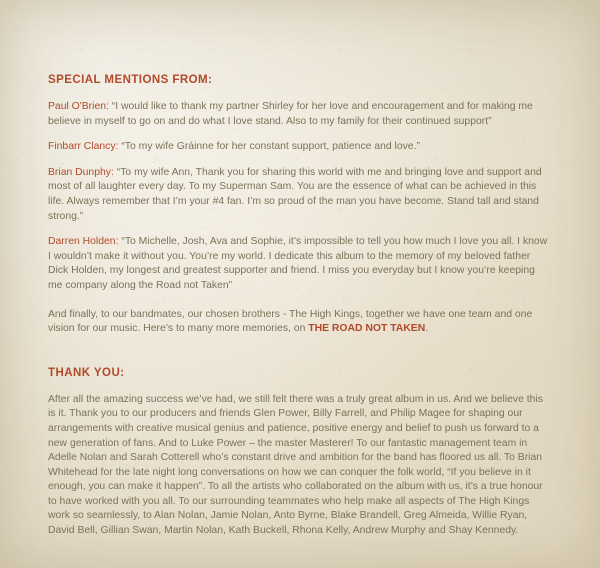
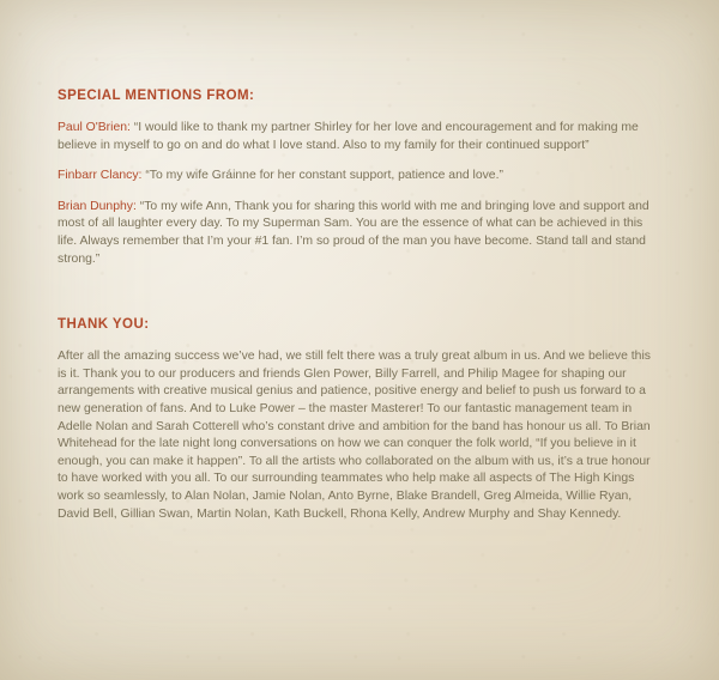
  SPECIAL MENTIONS FROM:
  Paul O'Brien: “I would like to thank my partner Shirley for her love and encouragement and for making me believe in myself to go on and do what I love stand. Also to my family for their continued support”
  Finbarr Clancy: “To my wife Gráinne for her constant support, patience and love.”
- Brian Dunphy: “To my wife Ann, Thank you for sharing this world with me and bringing love and support and most of all laughter every day. To my Superman Sam. You are the essence of what can be achieved in this life. Always remember that I’m your #4 fan. I’m so proud of the man you have become. Stand tall and stand strong.”
+ Brian Dunphy: “To my wife Ann, Thank you for sharing this world with me and bringing love and support and most of all laughter every day. To my Superman Sam. You are the essence of what can be achieved in this life. Always remember that I’m your #1 fan. I’m so proud of the man you have become. Stand tall and stand strong.”
- Darren Holden: “To Michelle, Josh, Ava and Sophie, it’s impossible to tell you how much I love you all. I know I wouldn’t make it without you. You’re my world. I dedicate this album to the memory of my beloved father Dick Holden, my longest and greatest supporter and friend. I miss you everyday but I know you’re keeping me company along the Road not Taken”
- And finally, to our bandmates, our chosen brothers - The High Kings, together we have one team and one vision for our music. Here’s to many more memories, on THE ROAD NOT TAKEN.
  THANK YOU:
- After all the amazing success we’ve had, we still felt there was a truly great album in us. And we believe this is it. Thank you to our producers and friends Glen Power, Billy Farrell, and Philip Magee for shaping our arrangements with creative musical genius and patience, positive energy and belief to push us forward to a new generation of fans. And to Luke Power – the master Masterer! To our fantastic management team in Adelle Nolan and Sarah Cotterell who’s constant drive and ambition for the band has floored us all. To Brian Whitehead for the late night long conversations on how we can conquer the folk world, “If you believe in it enough, you can make it happen”. To all the artists who collaborated on the album with us, it’s a true honour to have worked with you all. To our surrounding teammates who help make all aspects of The High Kings work so seamlessly, to Alan Nolan, Jamie Nolan, Anto Byrne, Blake Brandell, Greg Almeida, Willie Ryan, David Bell, Gillian Swan, Martin Nolan, Kath Buckell, Rhona Kelly, Andrew Murphy and Shay Kennedy.
+ After all the amazing success we’ve had, we still felt there was a truly great album in us. And we believe this is it. Thank you to our producers and friends Glen Power, Billy Farrell, and Philip Magee for shaping our arrangements with creative musical genius and patience, positive energy and belief to push us forward to a new generation of fans. And to Luke Power – the master Masterer! To our fantastic management team in Adelle Nolan and Sarah Cotterell who’s constant drive and ambition for the band has honour us all. To Brian Whitehead for the late night long conversations on how we can conquer the folk world, “If you believe in it enough, you can make it happen”. To all the artists who collaborated on the album with us, it’s a true honour to have worked with you all. To our surrounding teammates who help make all aspects of The High Kings work so seamlessly, to Alan Nolan, Jamie Nolan, Anto Byrne, Blake Brandell, Greg Almeida, Willie Ryan, David Bell, Gillian Swan, Martin Nolan, Kath Buckell, Rhona Kelly, Andrew Murphy and Shay Kennedy.
